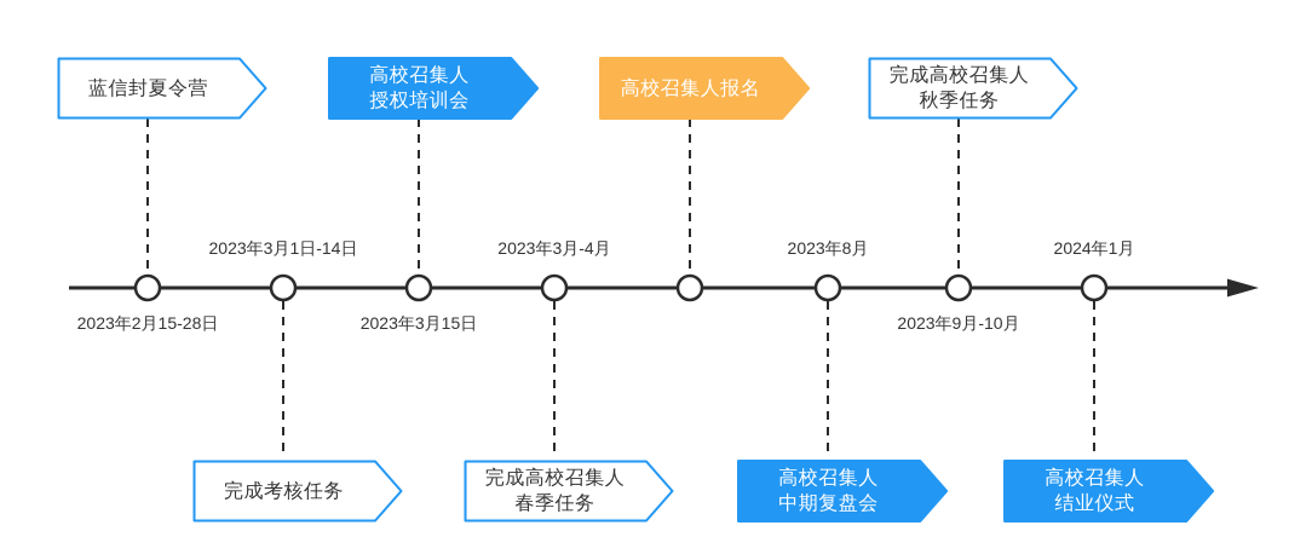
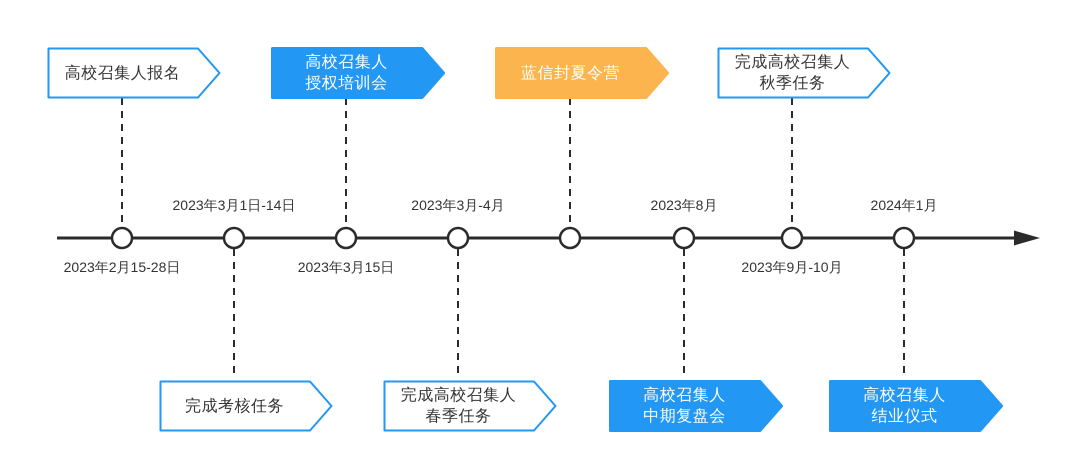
- 蓝信封夏令营
+ 高校召集人报名
  高校召集人
  授权培训会
- 高校召集人报名
+ 蓝信封夏令营
  完成高校召集人
  秋季任务
  完成考核任务
  完成高校召集人
  春季任务
  高校召集人
  中期复盘会
  高校召集人
  结业仪式
  2023年3月1日-14日
  2023年3月-4月
  2023年8月
  2024年1月
  2023年2月15-28日
  2023年3月15日
  2023年9月-10月
